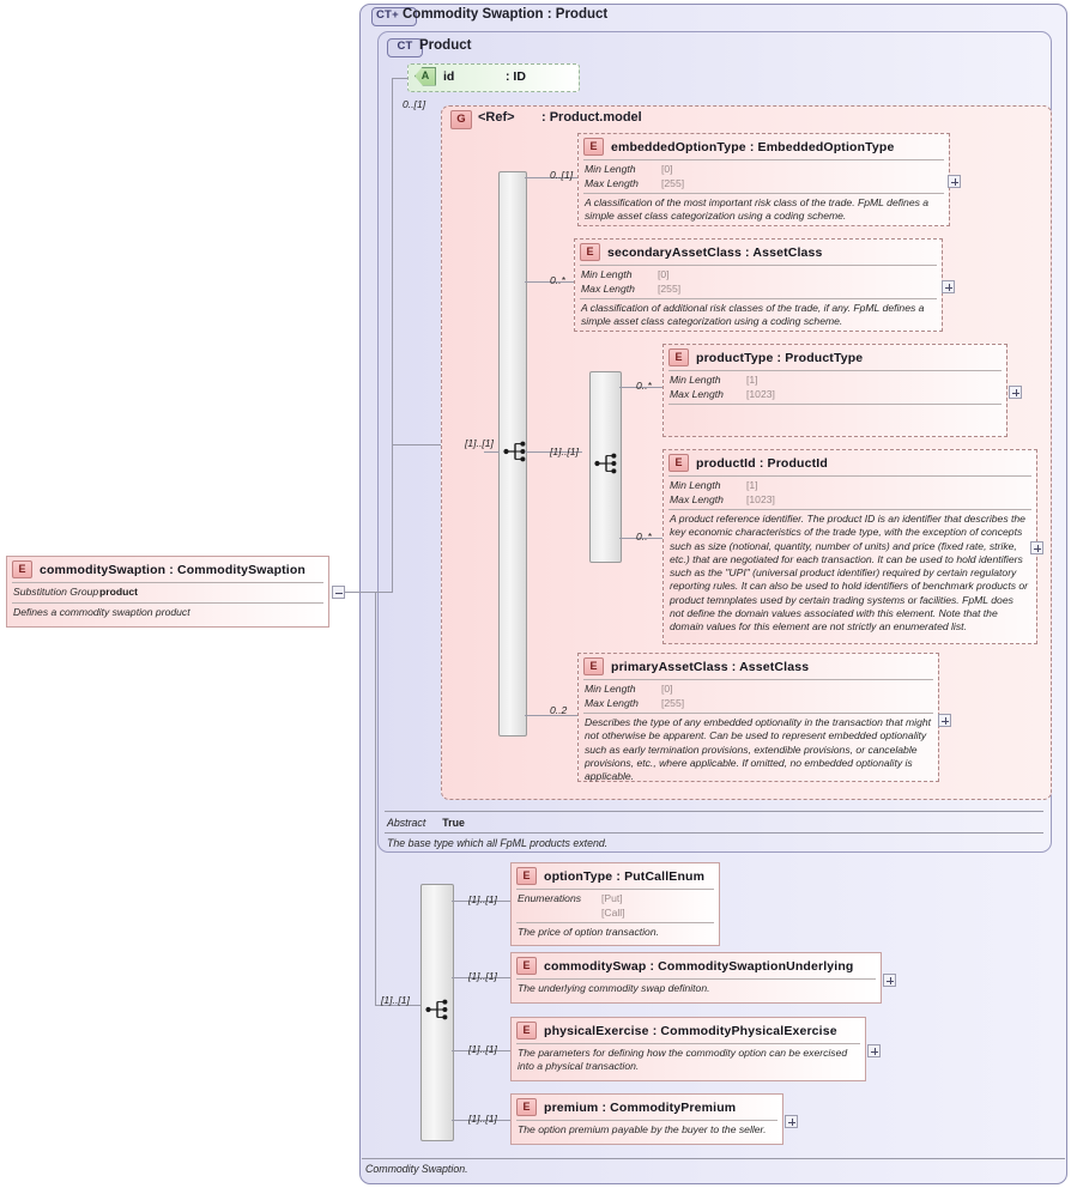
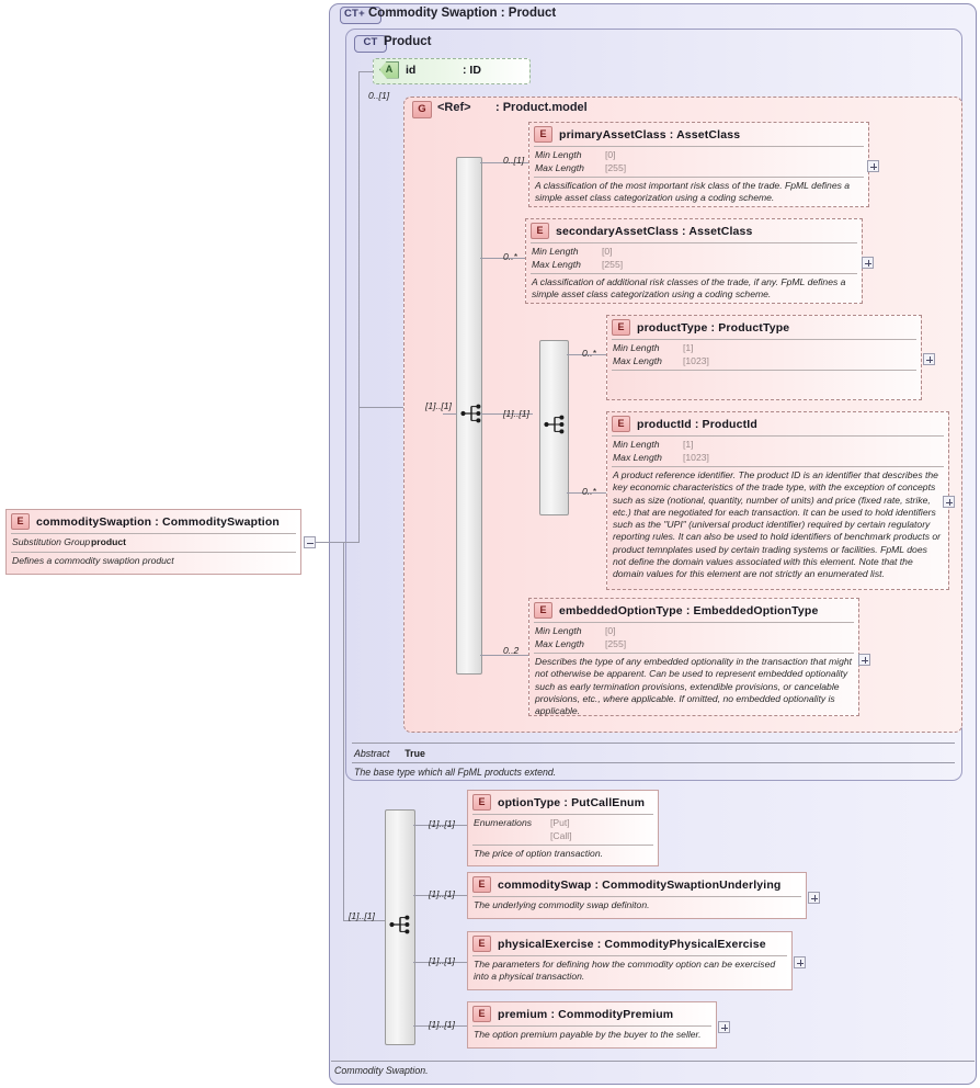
  CT+
  Commodity Swaption : Product
  CT
  Product
  Abstract True
  The base type which all FpML products extend.
  E
  commoditySwaption : CommoditySwaption
  Substitution Group
  product
  Defines a commodity swaption product
  A
  id
  : ID
  0..[1]
  G
  <Ref>
  : Product.model
  [1]..[1]
  E
- embeddedOptionType : EmbeddedOptionType
+ primaryAssetClass : AssetClass
  Min Length
  [0]
  Max Length
  [255]
  A classification of the most important risk class of the trade. FpML defines a simple asset class categorization using a coding scheme.
  0..[1]
  E
  secondaryAssetClass : AssetClass
  Min Length
  [0]
  Max Length
  [255]
  A classification of additional risk classes of the trade, if any. FpML defines a simple asset class categorization using a coding scheme.
  0..*
  [1]..[1]
  E
  productType : ProductType
  Min Length
  [1]
  Max Length
  [1023]
  0..*
  E
  productId : ProductId
  Min Length
  [1]
  Max Length
  [1023]
  A product reference identifier. The product ID is an identifier that describes the key economic characteristics of the trade type, with the exception of concepts such as size (notional, quantity, number of units) and price (fixed rate, strike, etc.) that are negotiated for each transaction. It can be used to hold identifiers such as the "UPI" (universal product identifier) required by certain regulatory reporting rules. It can also be used to hold identifiers of benchmark products or product temnplates used by certain trading systems or facilities. FpML does not define the domain values associated with this element. Note that the domain values for this element are not strictly an enumerated list.
  0..*
  E
- primaryAssetClass : AssetClass
+ embeddedOptionType : EmbeddedOptionType
  Min Length
  [0]
  Max Length
  [255]
  Describes the type of any embedded optionality in the transaction that might not otherwise be apparent. Can be used to represent embedded optionality such as early termination provisions, extendible provisions, or cancelable provisions, etc., where applicable. If omitted, no embedded optionality is applicable.
  0..2
  [1]..[1]
  E
  optionType : PutCallEnum
  Enumerations
  [Put]
  [Call]
  The price of option transaction.
  [1]..[1]
  E
  commoditySwap : CommoditySwaptionUnderlying
  The underlying commodity swap definiton.
  [1]..[1]
  E
  physicalExercise : CommodityPhysicalExercise
  The parameters for defining how the commodity option can be exercised into a physical transaction.
  [1]..[1]
  E
  premium : CommodityPremium
  The option premium payable by the buyer to the seller.
  [1]..[1]
  Commodity Swaption.
